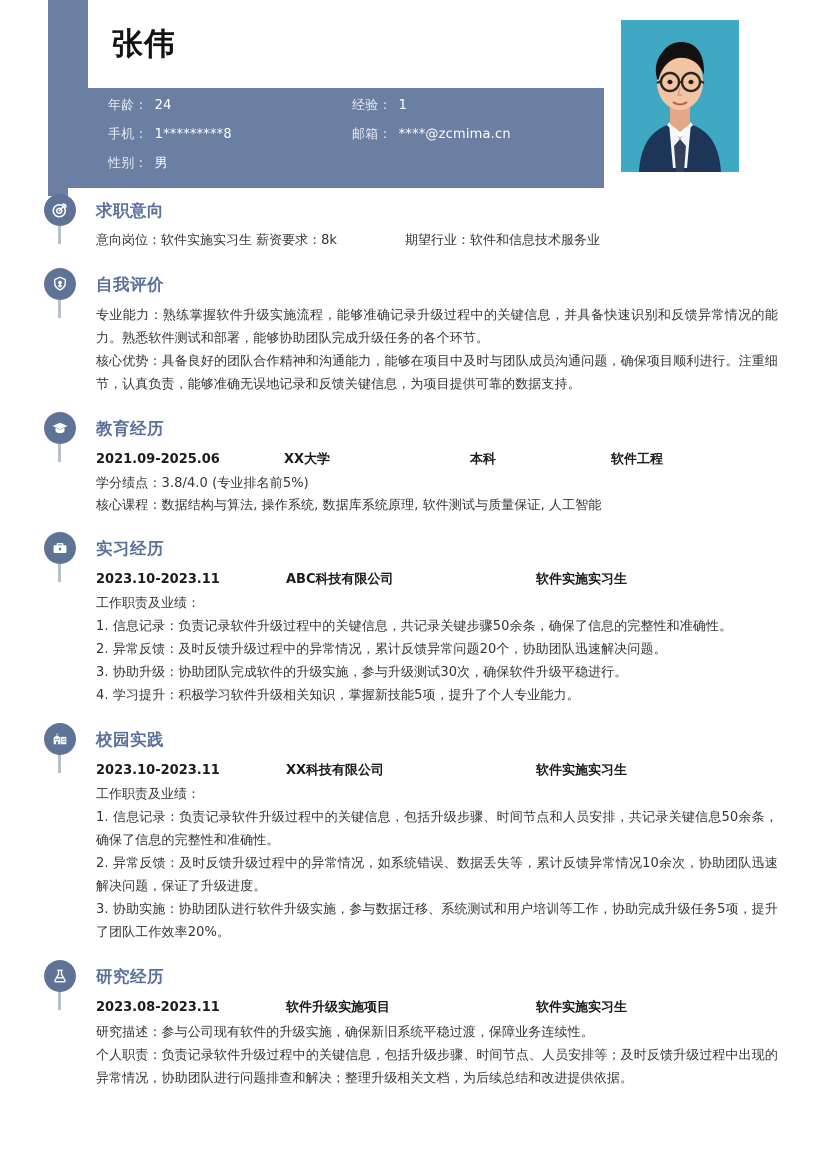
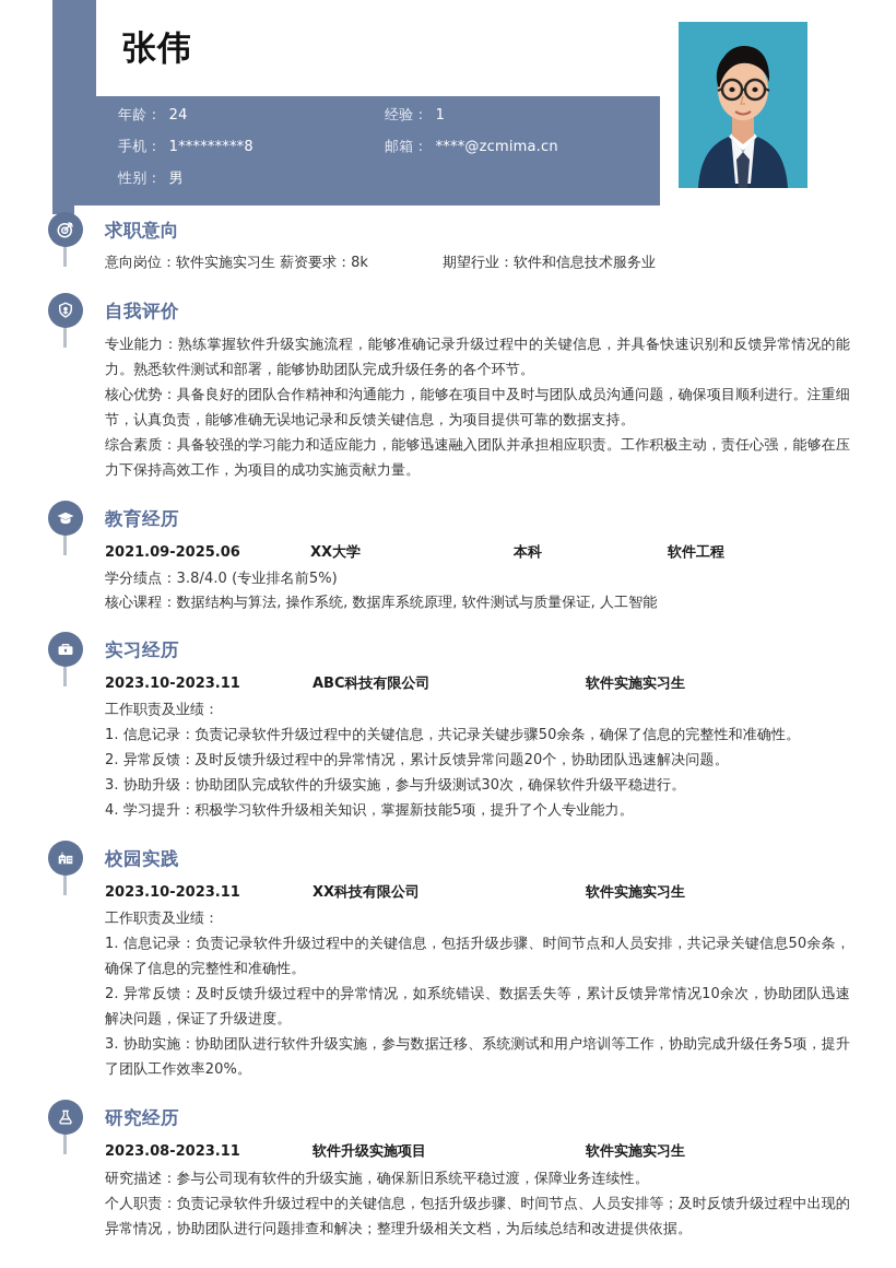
  张伟
  年龄： 24
  经验： 1
  手机： 1*********8
  邮箱： ****@zcmima.cn
  性别： 男
  求职意向
  意向岗位：软件实施实习生 薪资要求：8k
  期望行业：软件和信息技术服务业
  自我评价
  专业能力：熟练掌握软件升级实施流程，能够准确记录升级过程中的关键信息，并具备快速识别和反馈异常情况的能力。熟悉软件测试和部署，能够协助团队完成升级任务的各个环节。
  核心优势：具备良好的团队合作精神和沟通能力，能够在项目中及时与团队成员沟通问题，确保项目顺利进行。注重细节，认真负责，能够准确无误地记录和反馈关键信息，为项目提供可靠的数据支持。
+ 综合素质：具备较强的学习能力和适应能力，能够迅速融入团队并承担相应职责。工作积极主动，责任心强，能够在压力下保持高效工作，为项目的成功实施贡献力量。
  教育经历
  2021.09-2025.06
  XX大学
  本科
  软件工程
  学分绩点：3.8/4.0 (专业排名前5%)
  核心课程：数据结构与算法, 操作系统, 数据库系统原理, 软件测试与质量保证, 人工智能
  实习经历
  2023.10-2023.11
  ABC科技有限公司
  软件实施实习生
  工作职责及业绩：
  1. 信息记录：负责记录软件升级过程中的关键信息，共记录关键步骤50余条，确保了信息的完整性和准确性。
  2. 异常反馈：及时反馈升级过程中的异常情况，累计反馈异常问题20个，协助团队迅速解决问题。
  3. 协助升级：协助团队完成软件的升级实施，参与升级测试30次，确保软件升级平稳进行。
  4. 学习提升：积极学习软件升级相关知识，掌握新技能5项，提升了个人专业能力。
  校园实践
  2023.10-2023.11
  XX科技有限公司
  软件实施实习生
  工作职责及业绩：
  1. 信息记录：负责记录软件升级过程中的关键信息，包括升级步骤、时间节点和人员安排，共记录关键信息50余条，确保了信息的完整性和准确性。
  2. 异常反馈：及时反馈升级过程中的异常情况，如系统错误、数据丢失等，累计反馈异常情况10余次，协助团队迅速解决问题，保证了升级进度。
  3. 协助实施：协助团队进行软件升级实施，参与数据迁移、系统测试和用户培训等工作，协助完成升级任务5项，提升了团队工作效率20%。
  研究经历
  2023.08-2023.11
  软件升级实施项目
  软件实施实习生
  研究描述：参与公司现有软件的升级实施，确保新旧系统平稳过渡，保障业务连续性。
  个人职责：负责记录软件升级过程中的关键信息，包括升级步骤、时间节点、人员安排等；及时反馈升级过程中出现的异常情况，协助团队进行问题排查和解决；整理升级相关文档，为后续总结和改进提供依据。
